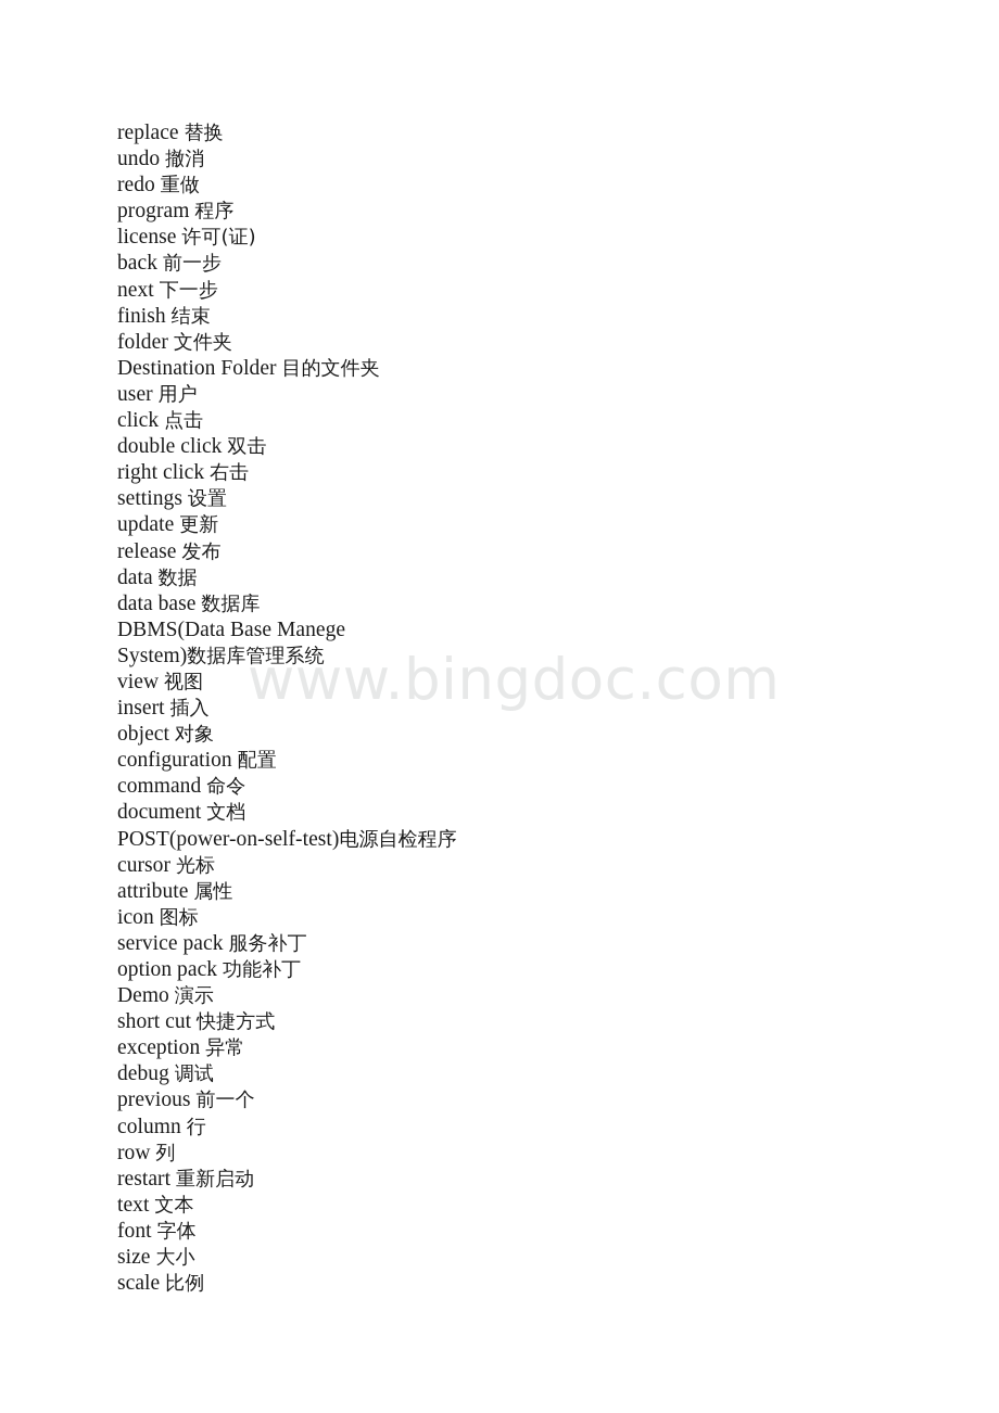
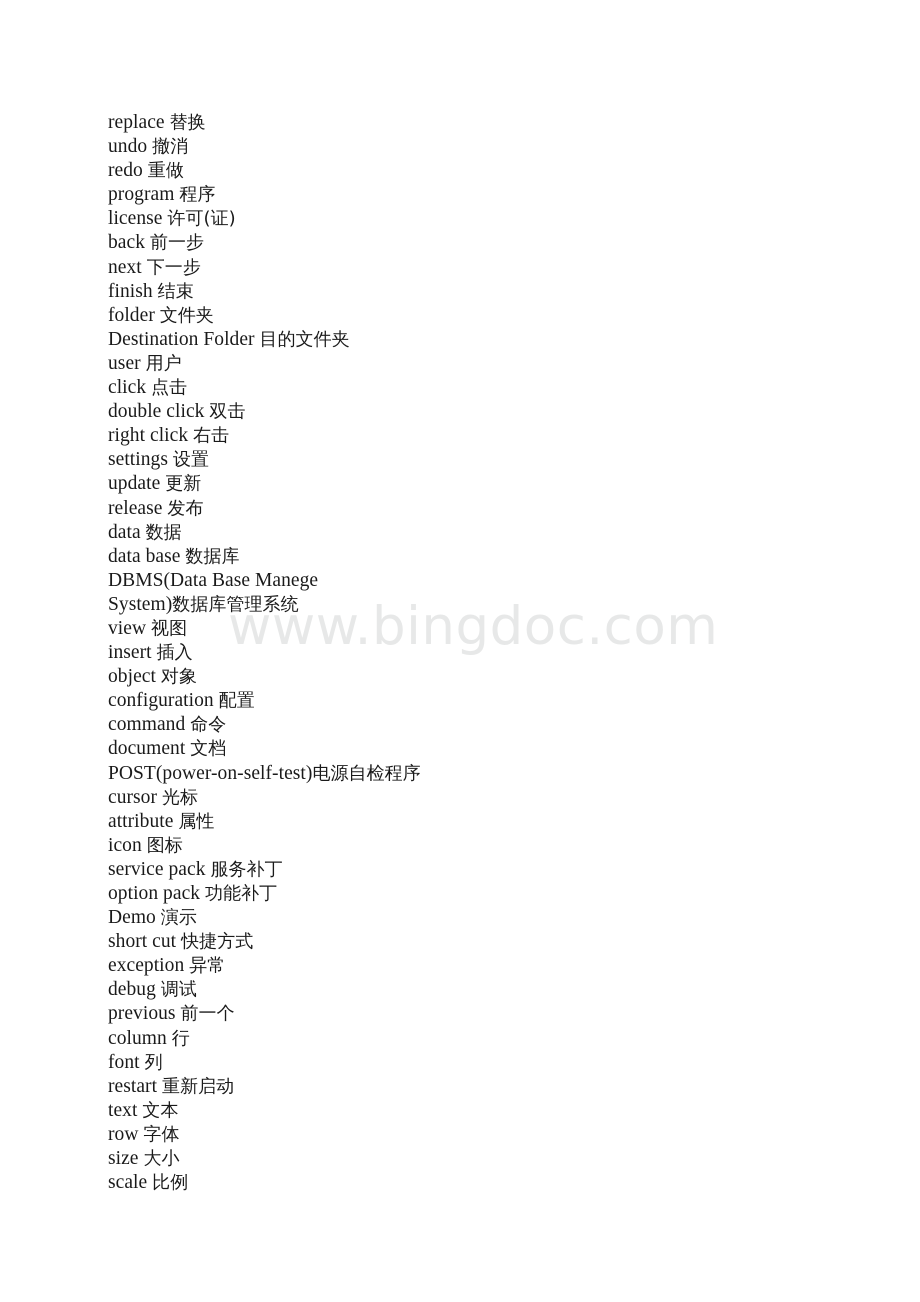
  www.bingdoc.com
  replace 替换
  undo 撤消
  redo 重做
  program 程序
  license 许可(证)
  back 前一步
  next 下一步
  finish 结束
  folder 文件夹
  Destination Folder 目的文件夹
  user 用户
  click 点击
  double click 双击
  right click 右击
  settings 设置
  update 更新
  release 发布
  data 数据
  data base 数据库
  DBMS(Data Base Manege
  System)数据库管理系统
  view 视图
  insert 插入
  object 对象
  configuration 配置
  command 命令
  document 文档
  POST(power-on-self-test)电源自检程序
  cursor 光标
  attribute 属性
  icon 图标
  service pack 服务补丁
  option pack 功能补丁
  Demo 演示
  short cut 快捷方式
  exception 异常
  debug 调试
  previous 前一个
  column 行
- row 列
+ font 列
  restart 重新启动
  text 文本
- font 字体
+ row 字体
  size 大小
  scale 比例
